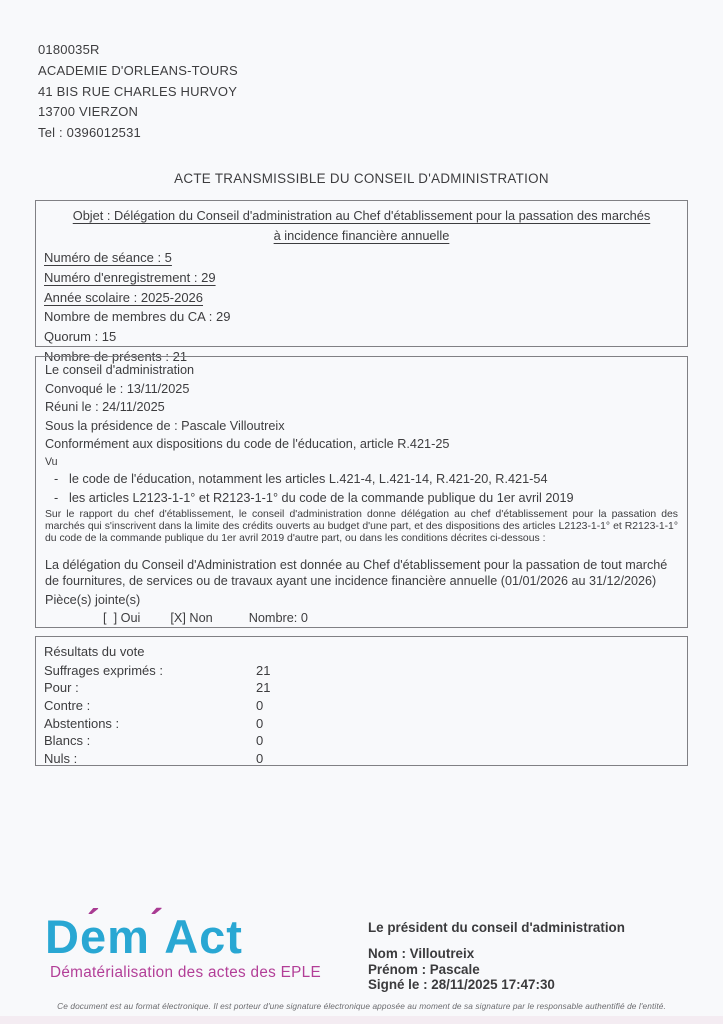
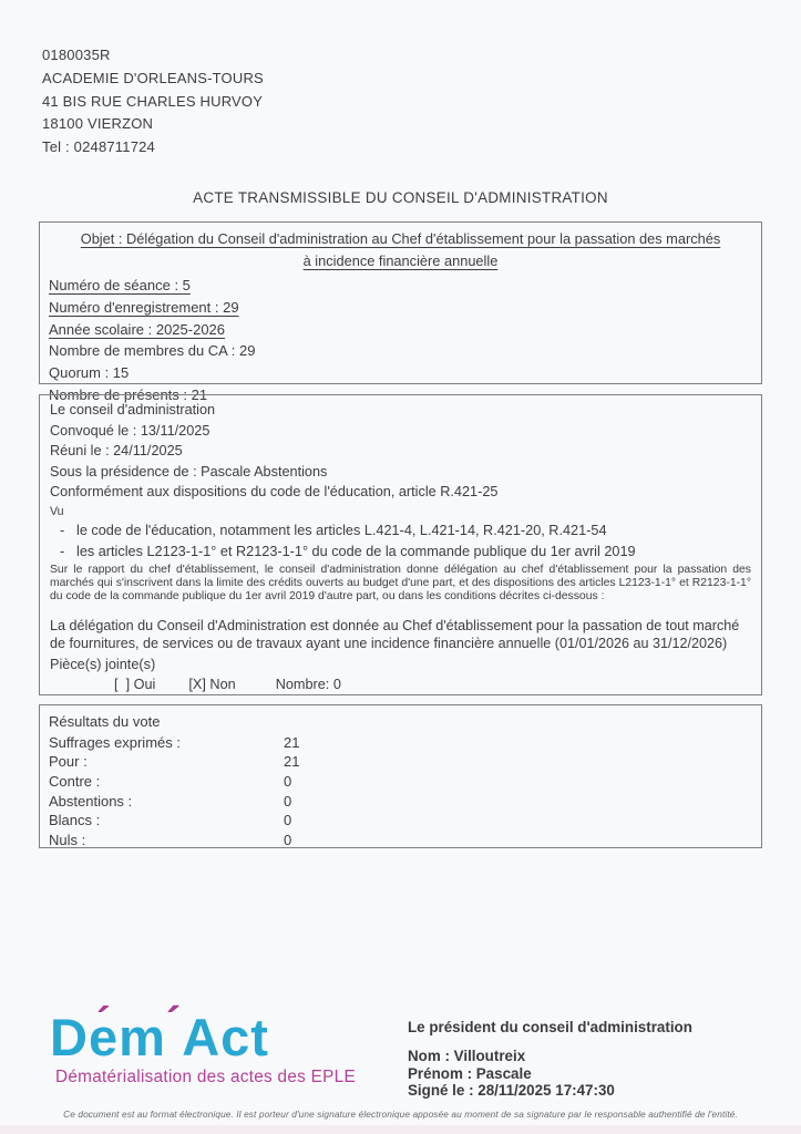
  0180035R
  ACADEMIE D'ORLEANS-TOURS
  41 BIS RUE CHARLES HURVOY
- 13700 VIERZON
+ 18100 VIERZON
- Tel : 0396012531
+ Tel : 0248711724
  ACTE TRANSMISSIBLE DU CONSEIL D'ADMINISTRATION
  Objet : Délégation du Conseil d'administration au Chef d'établissement pour la passation des marchés
  à incidence financière annuelle
  Numéro de séance : 5
  Numéro d'enregistrement : 29
  Année scolaire : 2025-2026
  Nombre de membres du CA : 29
  Quorum : 15
  Nombre de présents : 21
  Le conseil d'administration
  Convoqué le : 13/11/2025
  Réuni le : 24/11/2025
- Sous la présidence de : Pascale Villoutreix
+ Sous la présidence de : Pascale Abstentions
  Conformément aux dispositions du code de l'éducation, article R.421-25
  Vu
  le code de l'éducation, notamment les articles L.421-4, L.421-14, R.421-20, R.421-54
  les articles L2123-1-1° et R2123-1-1° du code de la commande publique du 1er avril 2019
  Sur le rapport du chef d'établissement, le conseil d'administration donne délégation au chef d'établissement pour la passation des marchés qui s'inscrivent dans la limite des crédits ouverts au budget d'une part, et des dispositions des articles L2123-1-1° et R2123-1-1° du code de la commande publique du 1er avril 2019 d'autre part, ou dans les conditions décrites ci-dessous :
  La délégation du Conseil d'Administration est donnée au Chef d'établissement pour la passation de tout marché de fournitures, de services ou de travaux ayant une incidence financière annuelle (01/01/2026 au 31/12/2026)
  Pièce(s) jointe(s)
  [ ] Oui [X] Non Nombre: 0
  Résultats du vote
  Suffrages exprimés :
  21
  Pour :
  21
  Contre :
  0
  Abstentions :
  0
  Blancs :
  0
  Nuls :
  0
  De
  ´
  m´Act
  Dématérialisation des actes des EPLE
  Le président du conseil d'administration
  Nom : Villoutreix
  Prénom : Pascale
  Signé le : 28/11/2025 17:47:30
  Ce document est au format électronique. Il est porteur d'une signature électronique apposée au moment de sa signature par le responsable authentifié de l'entité.
